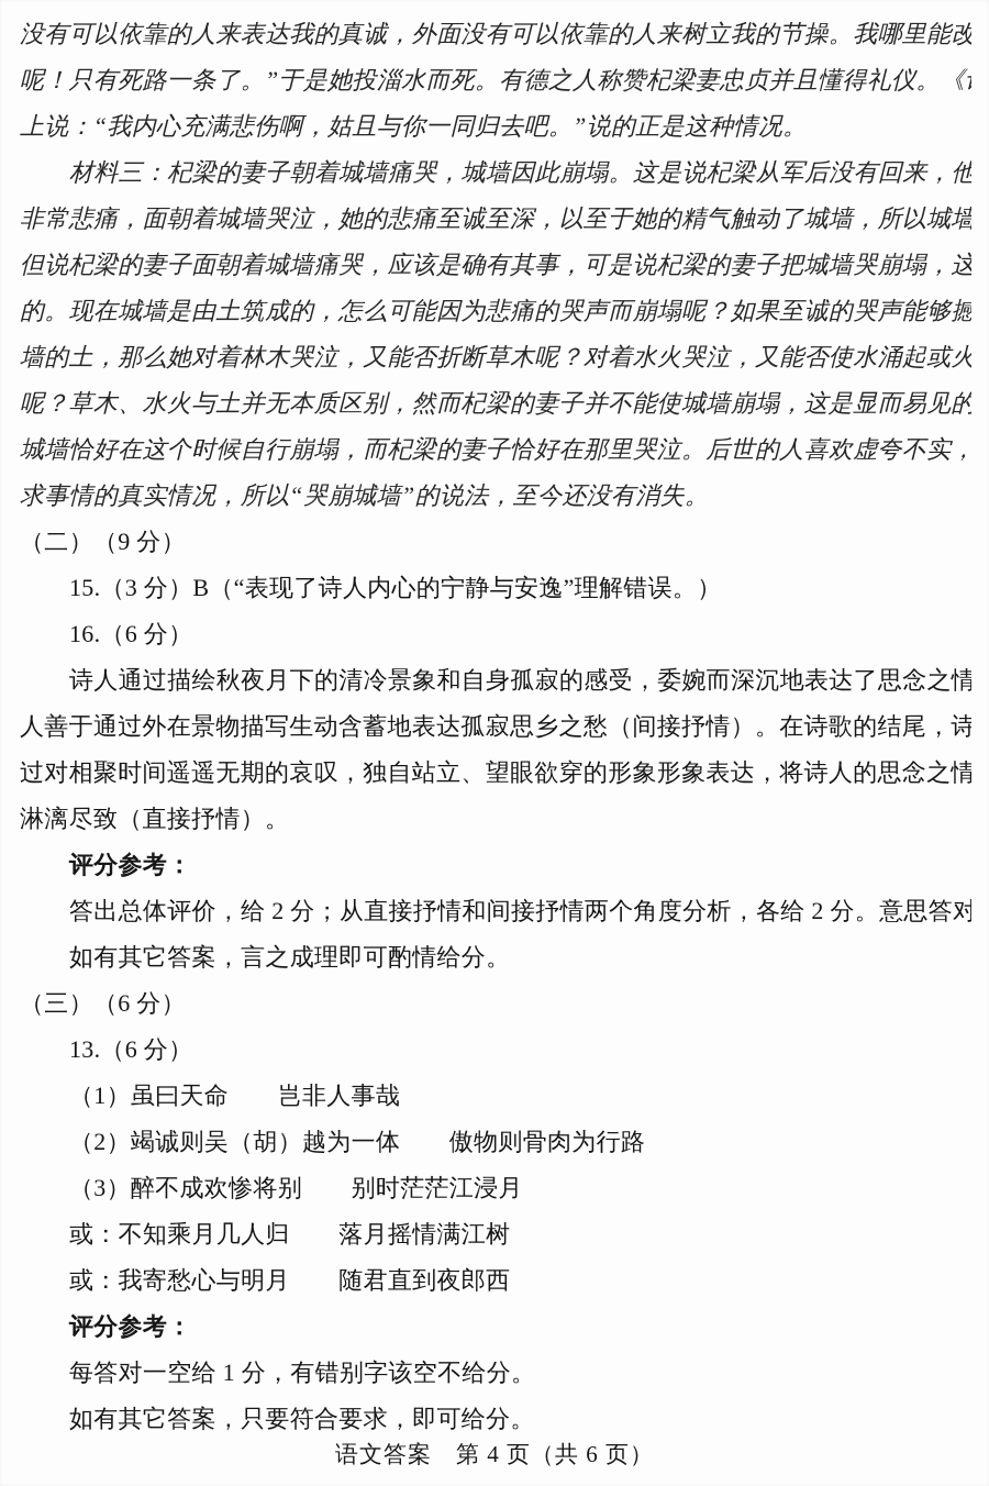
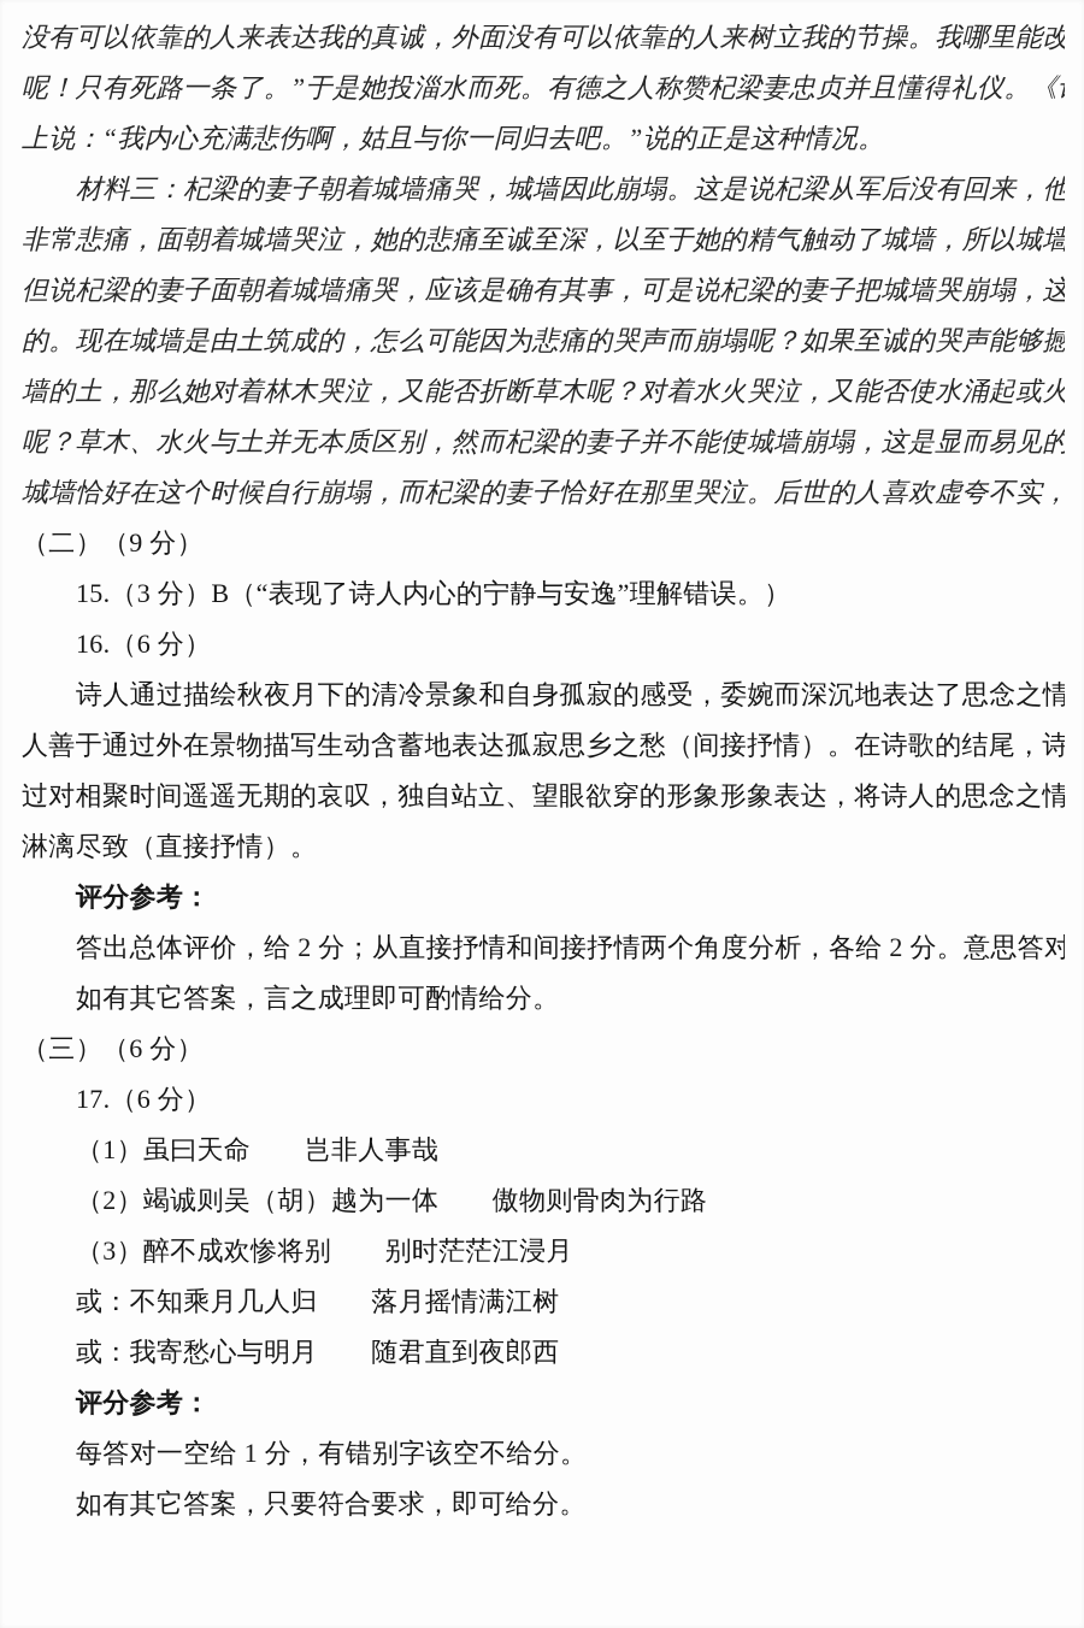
  没有可以依靠的人来表达我的真诚，外面没有可以依靠的人来树立我的节操。我哪里能改
  呢！只有死路一条了。”于是她投淄水而死。有德之人称赞杞梁妻忠贞并且懂得礼仪。《
  上说：“我内心充满悲伤啊，姑且与你一同归去吧。”说的正是这种情况。
  材料三：杞梁的妻子朝着城墙痛哭，城墙因此崩塌。这是说杞梁从军后没有回来，他
  非常悲痛，面朝着城墙哭泣，她的悲痛至诚至深，以至于她的精气触动了城墙，所以城墙
  但说杞梁的妻子面朝着城墙痛哭，应该是确有其事，可是说杞梁的妻子把城墙哭崩塌，这
  的。现在城墙是由土筑成的，怎么可能因为悲痛的哭声而崩塌呢？如果至诚的哭声能够撼
  墙的土，那么她对着林木哭泣，又能否折断草木呢？对着水火哭泣，又能否使水涌起或火
  呢？草木、水火与土并无本质区别，然而杞梁的妻子并不能使城墙崩塌，这是显而易见的
  城墙恰好在这个时候自行崩塌，而杞梁的妻子恰好在那里哭泣。后世的人喜欢虚夸不实，
- 求事情的真实情况，所以“哭崩城墙”的说法，至今还没有消失。
  （二）（9 分）
  15.（3 分）B（“表现了诗人内心的宁静与安逸”理解错误。）
  16.（6 分）
  诗人通过描绘秋夜月下的清冷景象和自身孤寂的感受，委婉而深沉地表达了思念之情
  人善于通过外在景物描写生动含蓄地表达孤寂思乡之愁（间接抒情）。在诗歌的结尾，诗
  过对相聚时间遥遥无期的哀叹，独自站立、望眼欲穿的形象形象表达，将诗人的思念之情
  淋漓尽致（直接抒情）。
  评分参考：
  答出总体评价，给 2 分；从直接抒情和间接抒情两个角度分析，各给 2 分。意思答对
  如有其它答案，言之成理即可酌情给分。
  （三）（6 分）
- 13.（6 分）
+ 17.（6 分）
  （1）虽曰天命 岂非人事哉
  （2）竭诚则吴（胡）越为一体 傲物则骨肉为行路
  （3）醉不成欢惨将别 别时茫茫江浸月
  或：不知乘月几人归 落月摇情满江树
  或：我寄愁心与明月 随君直到夜郎西
  评分参考：
  每答对一空给 1 分，有错别字该空不给分。
  如有其它答案，只要符合要求，即可给分。
- 语文答案 第 4 页（共 6 页）
